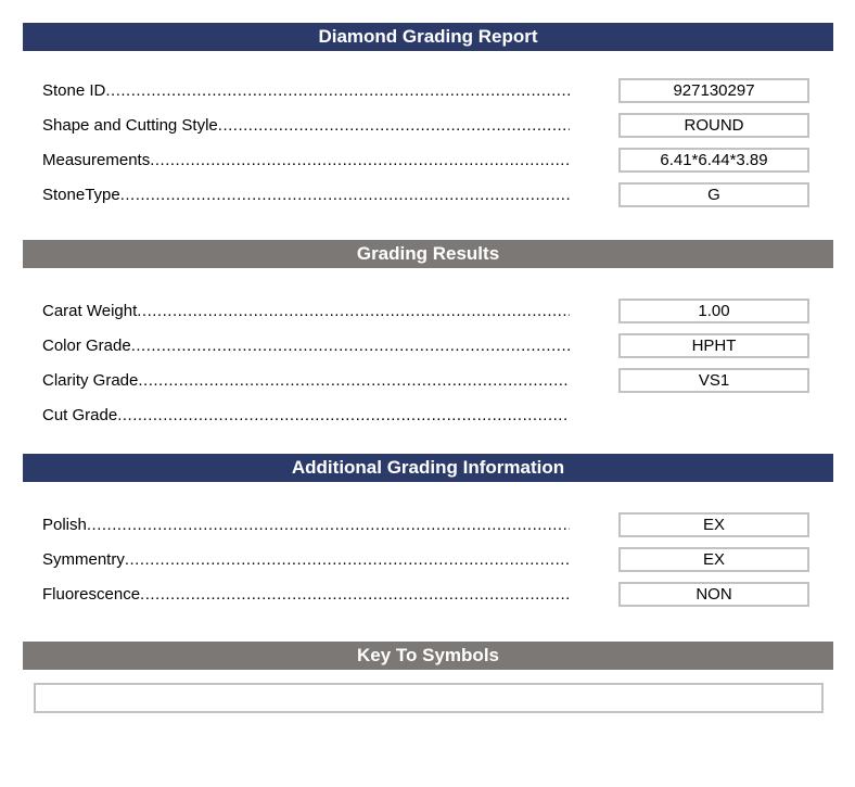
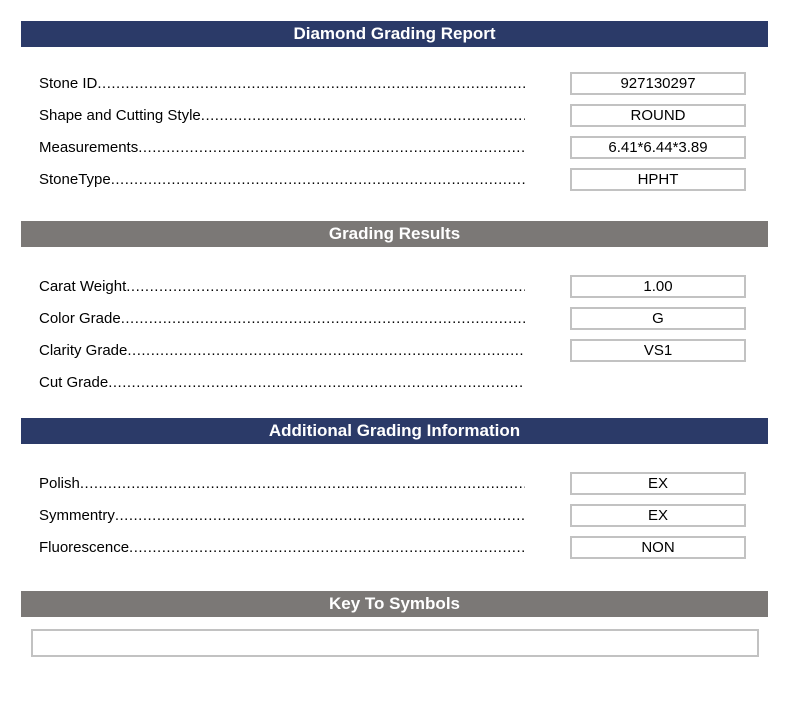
  Diamond Grading Report
  Stone ID
  927130297
  Shape and Cutting Style
  ROUND
  Measurements
  6.41*6.44*3.89
  StoneType
- G
+ HPHT
  Grading Results
  Carat Weight
  1.00
  Color Grade
- HPHT
+ G
  Clarity Grade
  VS1
  Cut Grade
  Additional Grading Information
  Polish
  EX
  Symmentry
  EX
  Fluorescence
  NON
  Key To Symbols
